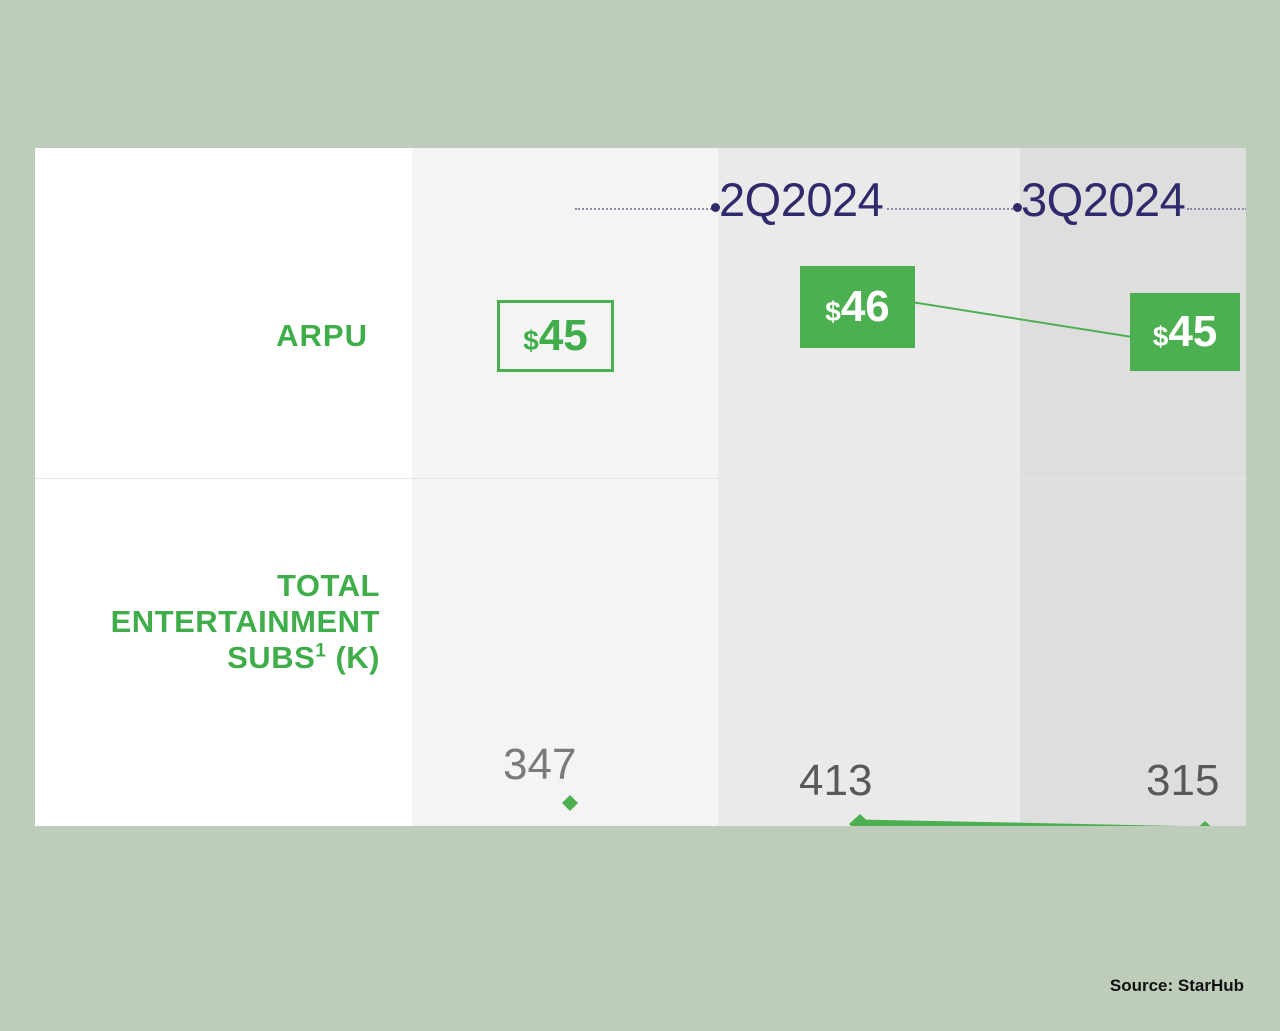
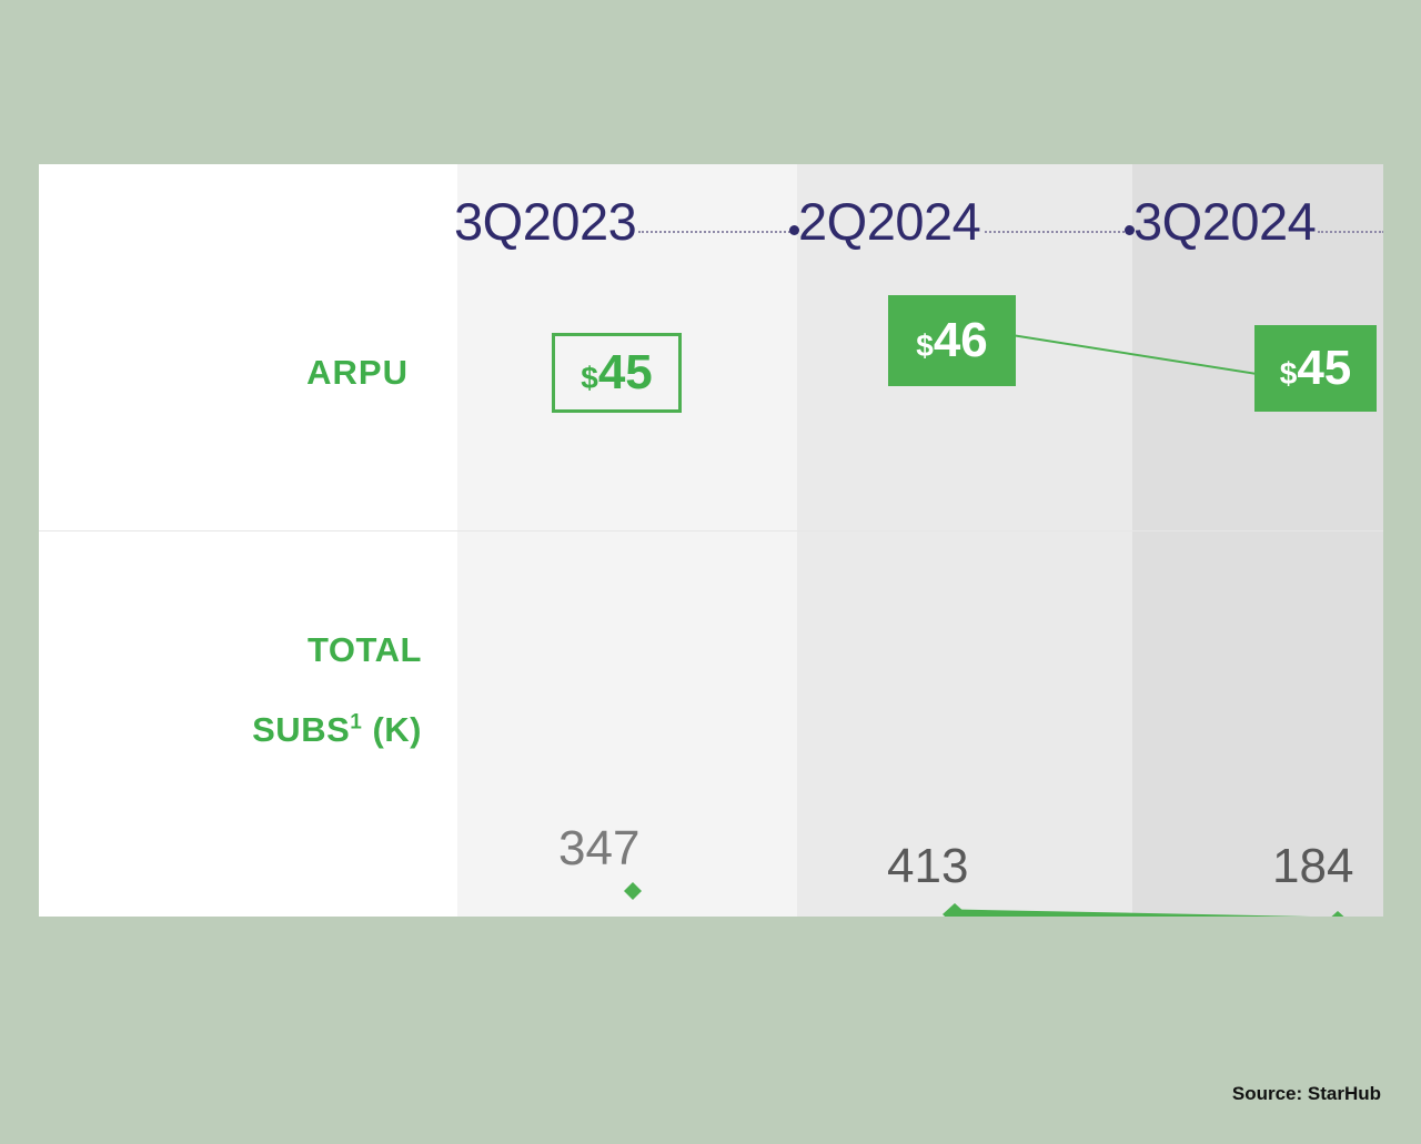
+ 3Q2023
  2Q2024
  3Q2024
  ARPU
  $45
  $46
  $45
  TOTAL
- ENTERTAINMENT
  SUBS1 (K)
  347
  413
- 315
+ 184
  Source: StarHub
